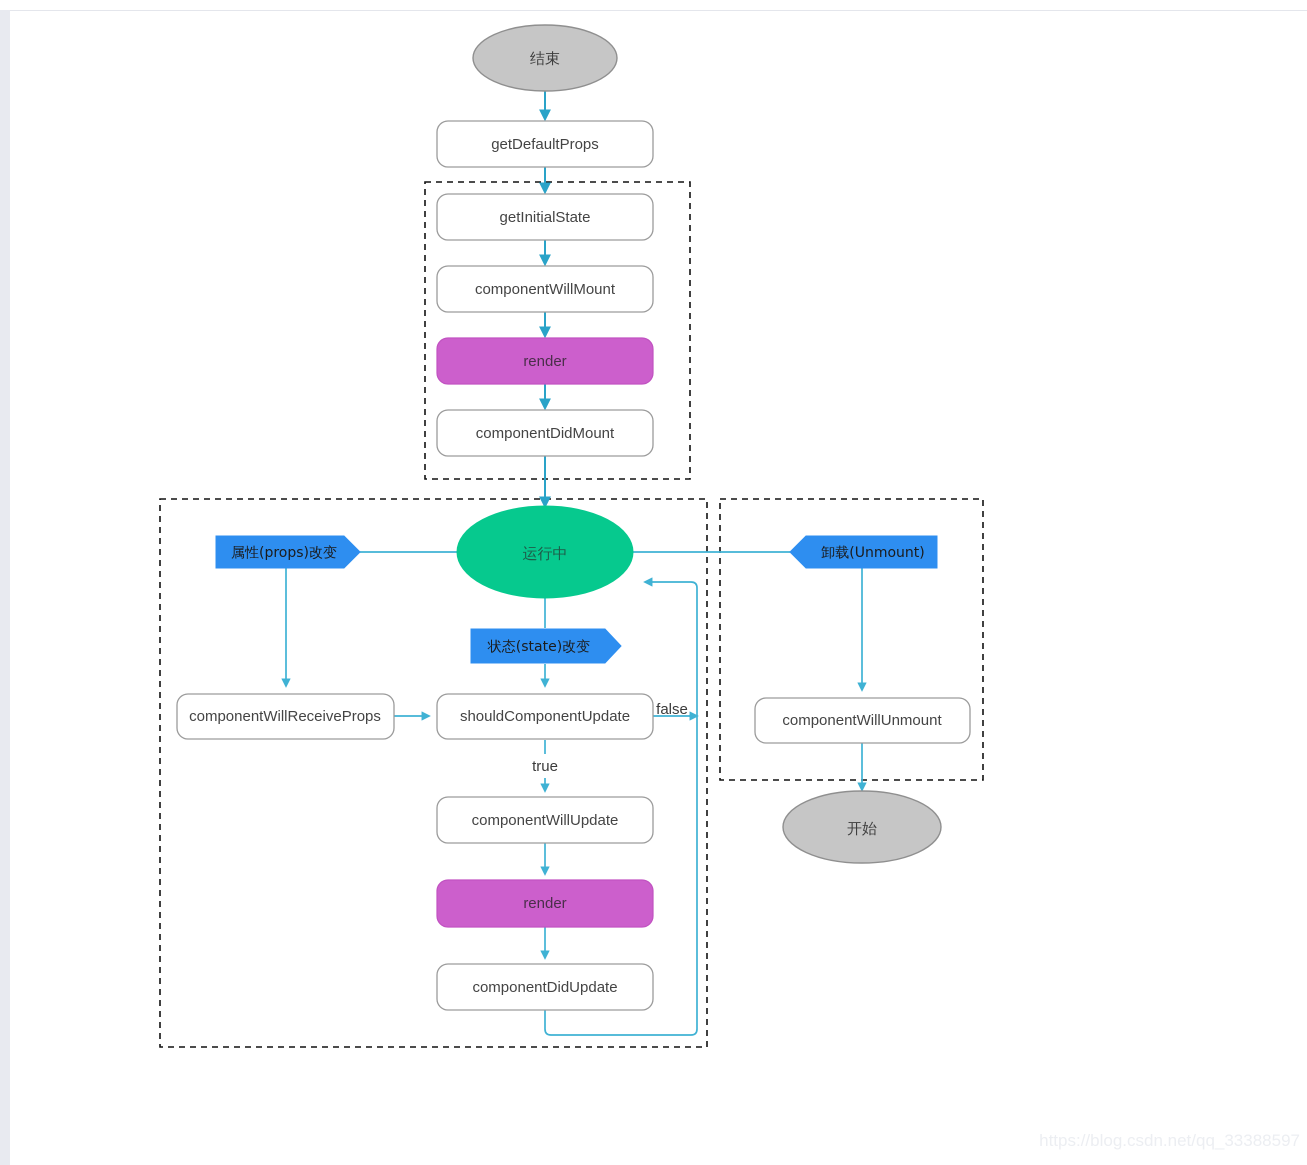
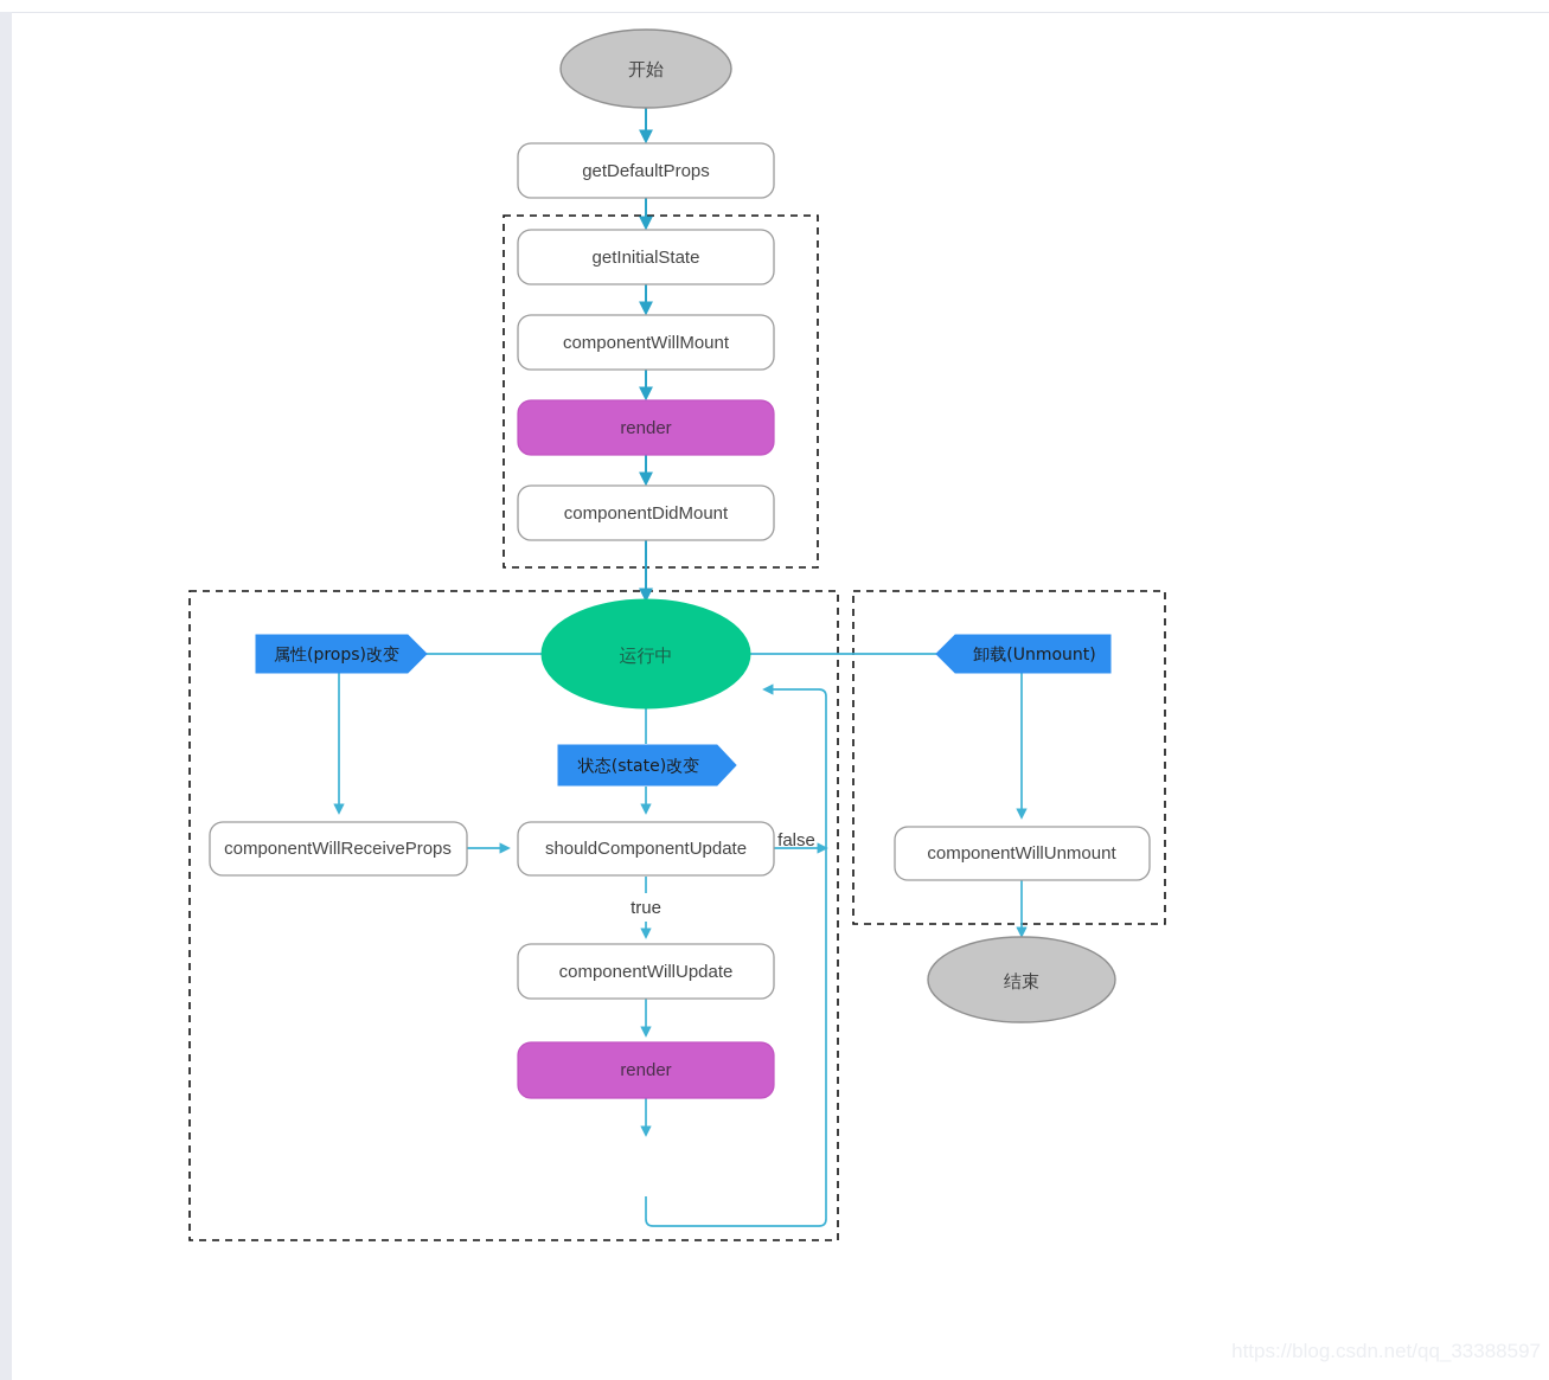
- 结束
+ 开始
  getDefaultProps
  getInitialState
  componentWillMount
  render
  componentDidMount
  运行中
  属性(props)改变
  状态(state)改变
  卸载(Unmount)
  componentWillReceiveProps
  shouldComponentUpdate
  false
  true
  componentWillUpdate
  render
- componentDidUpdate
  componentWillUnmount
- 开始
+ 结束
